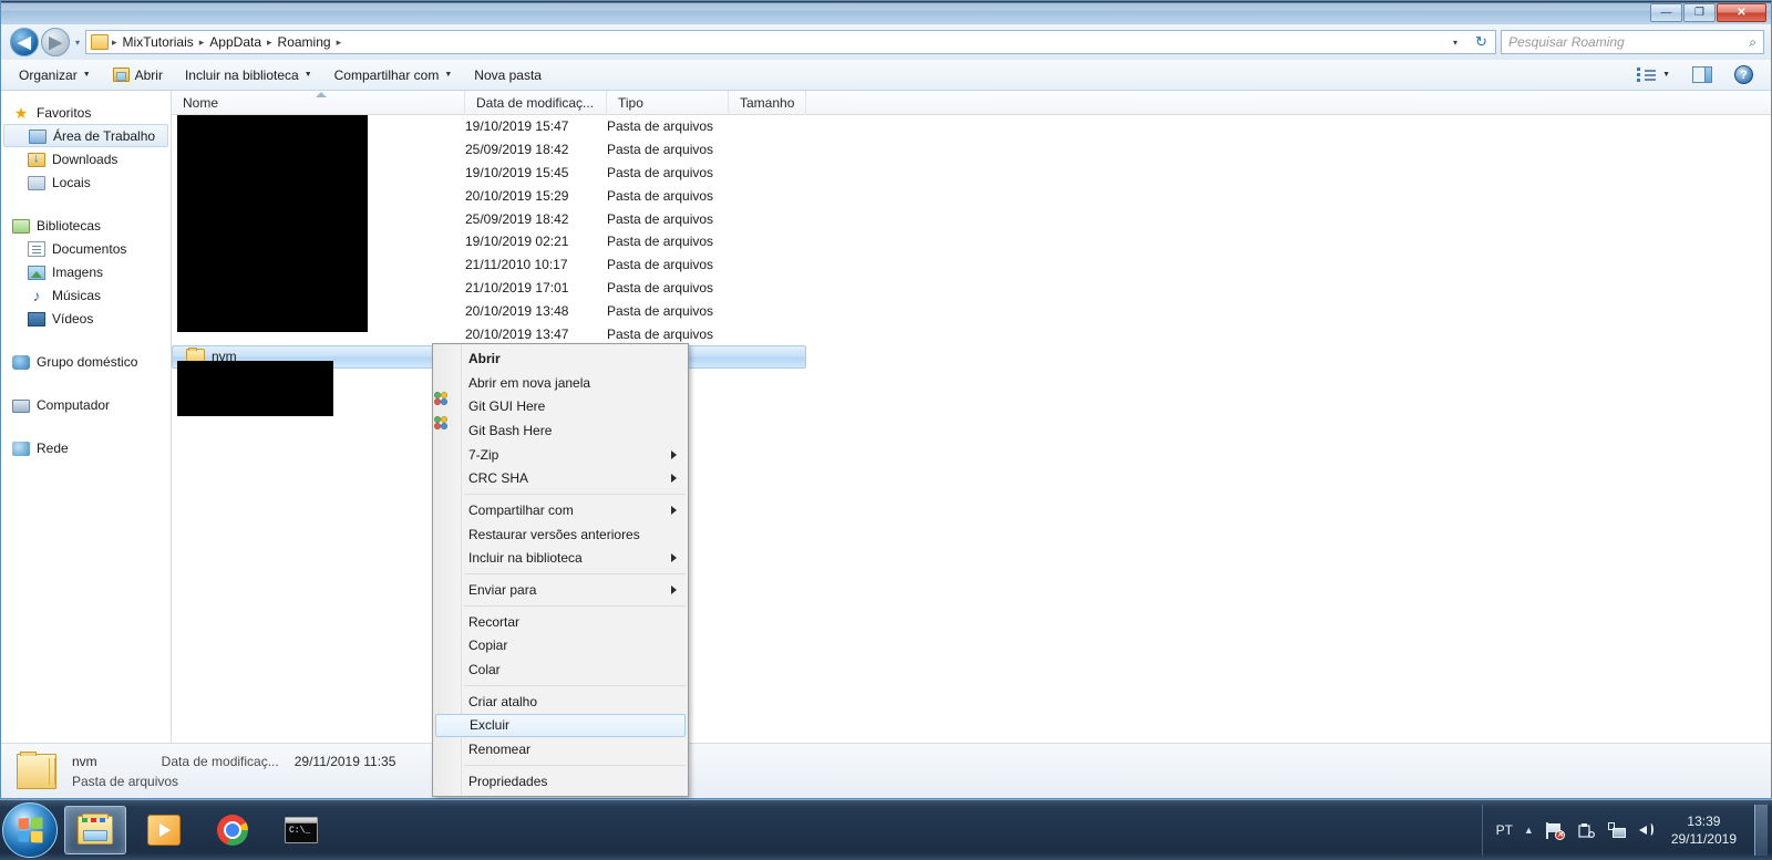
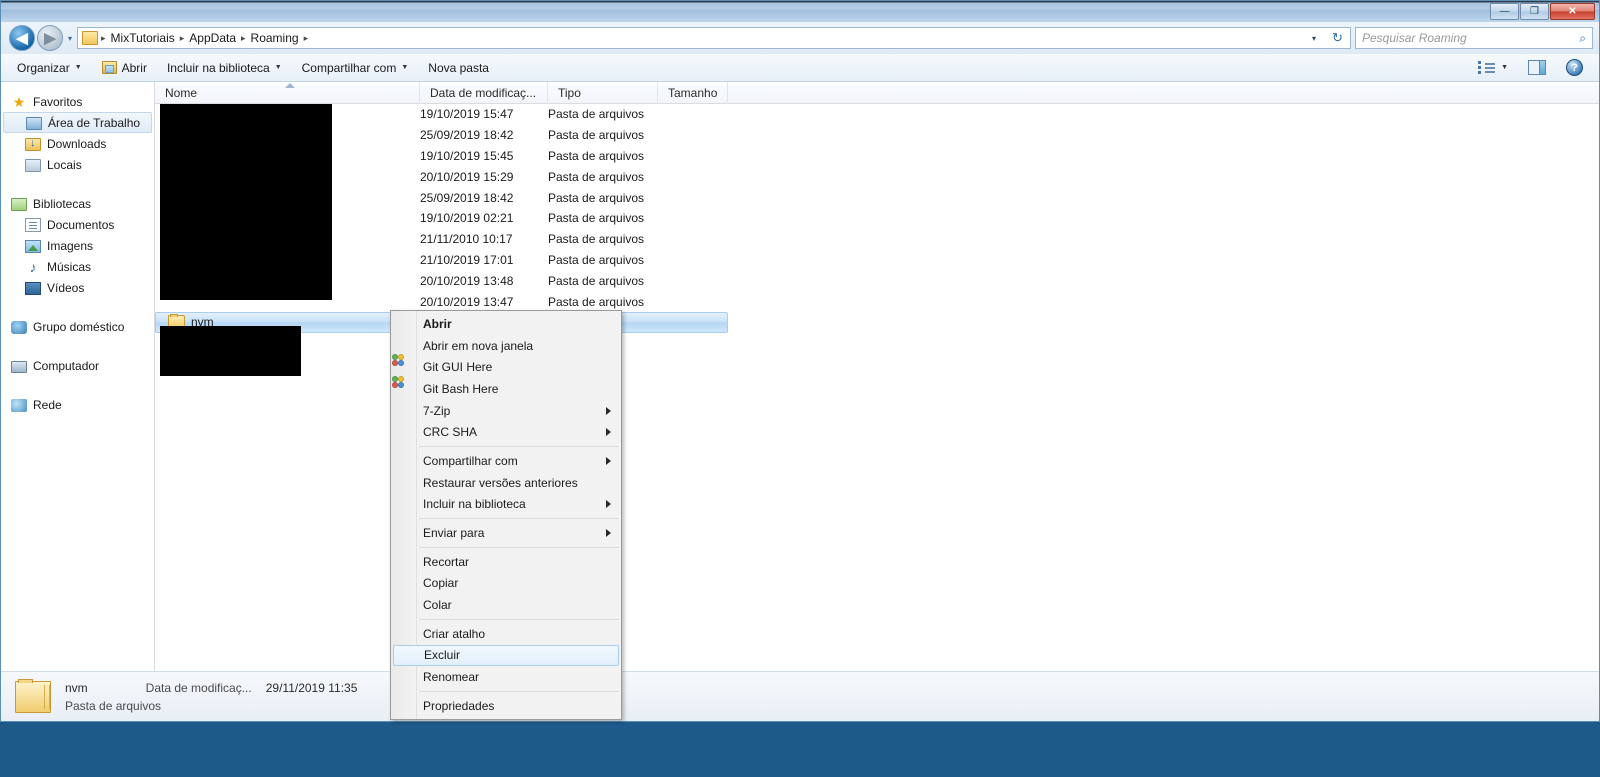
  —
  ❐
  ✕
  ◀
  ▶
  ▾
  ▸
  MixTutoriais
  ▸
  AppData
  ▸
  Roaming
  ▸
  ▾
  ↻
  Pesquisar Roaming
  ⌕
  Organizar
  Abrir
  Incluir na biblioteca
  Compartilhar com
  Nova pasta
  ?
  ★
  Favoritos
  Área de Trabalho
  Downloads
  Locais
  Bibliotecas
  Documentos
  Imagens
  ♪
  Músicas
  Vídeos
  Grupo doméstico
  Computador
  Rede
  Nome
  Data de modificaç...
  Tipo
  Tamanho
  19/10/2019 15:47
  Pasta de arquivos
  25/09/2019 18:42
  Pasta de arquivos
  19/10/2019 15:45
  Pasta de arquivos
  20/10/2019 15:29
  Pasta de arquivos
  25/09/2019 18:42
  Pasta de arquivos
  19/10/2019 02:21
  Pasta de arquivos
  21/11/2010 10:17
  Pasta de arquivos
  21/10/2019 17:01
  Pasta de arquivos
  20/10/2019 13:48
  Pasta de arquivos
  20/10/2019 13:47
  Pasta de arquivos
  nvm
  nvm
  Data de modificaç...
  29/11/2019 11:35
  Pasta de arquivos
  Abrir
  Abrir em nova janela
  Git GUI Here
  Git Bash Here
  7-Zip
  CRC SHA
  Compartilhar com
  Restaurar versões anteriores
  Incluir na biblioteca
  Enviar para
  Recortar
  Copiar
  Colar
  Criar atalho
  Excluir
  Renomear
  Propriedades
- C:\_
- PT
- ▲
- 13:39
- 29/11/2019
